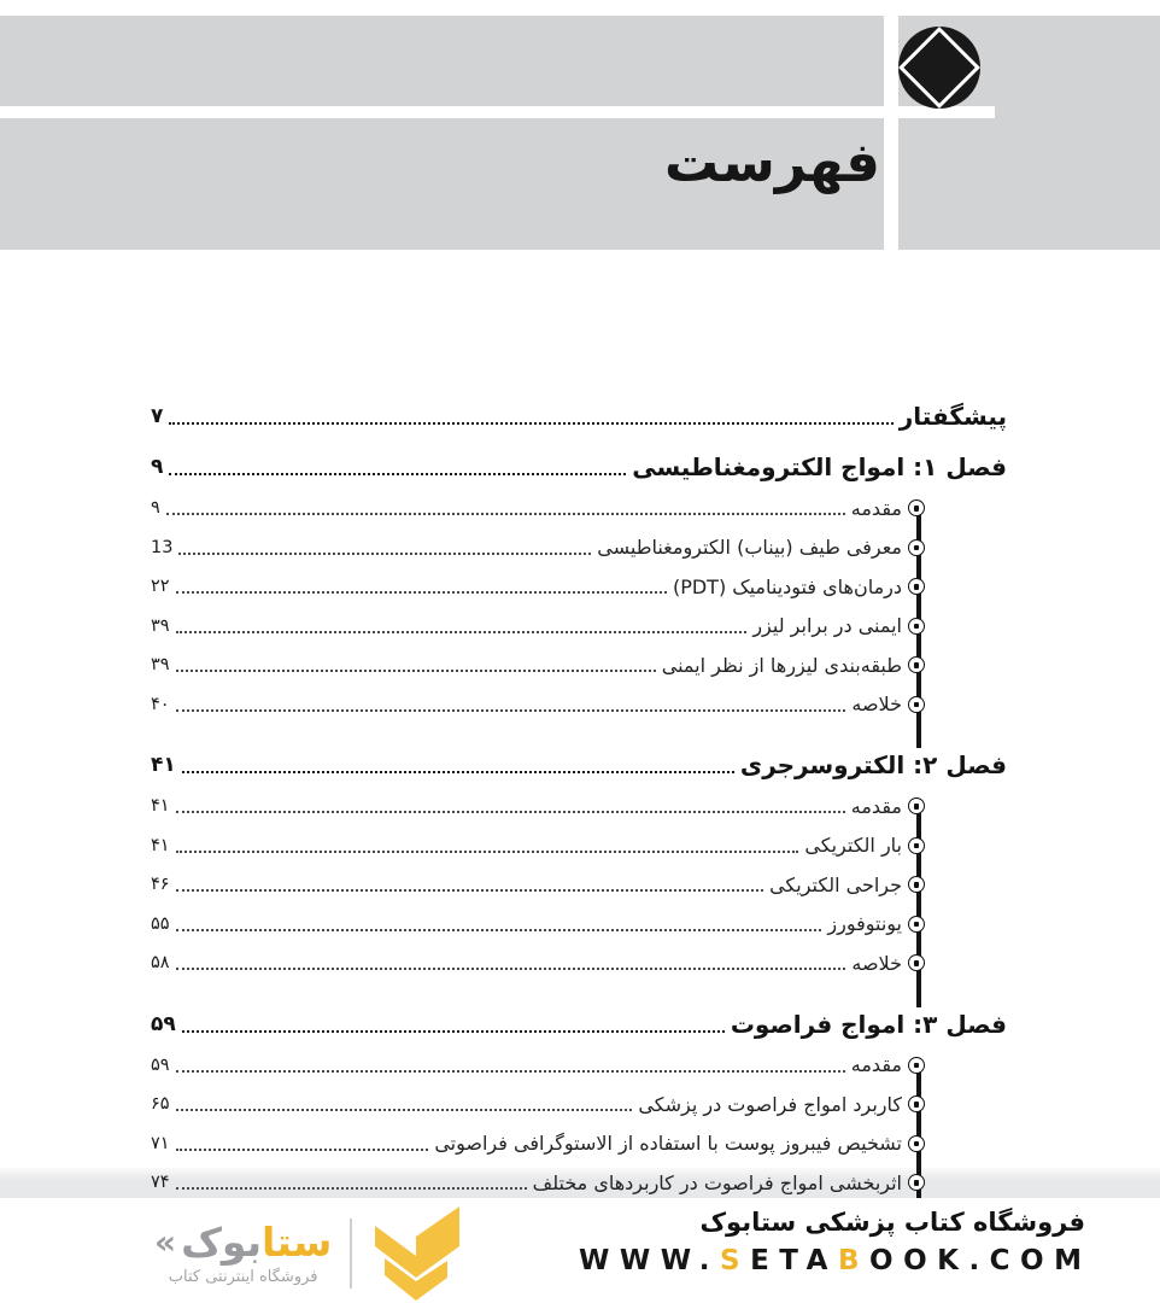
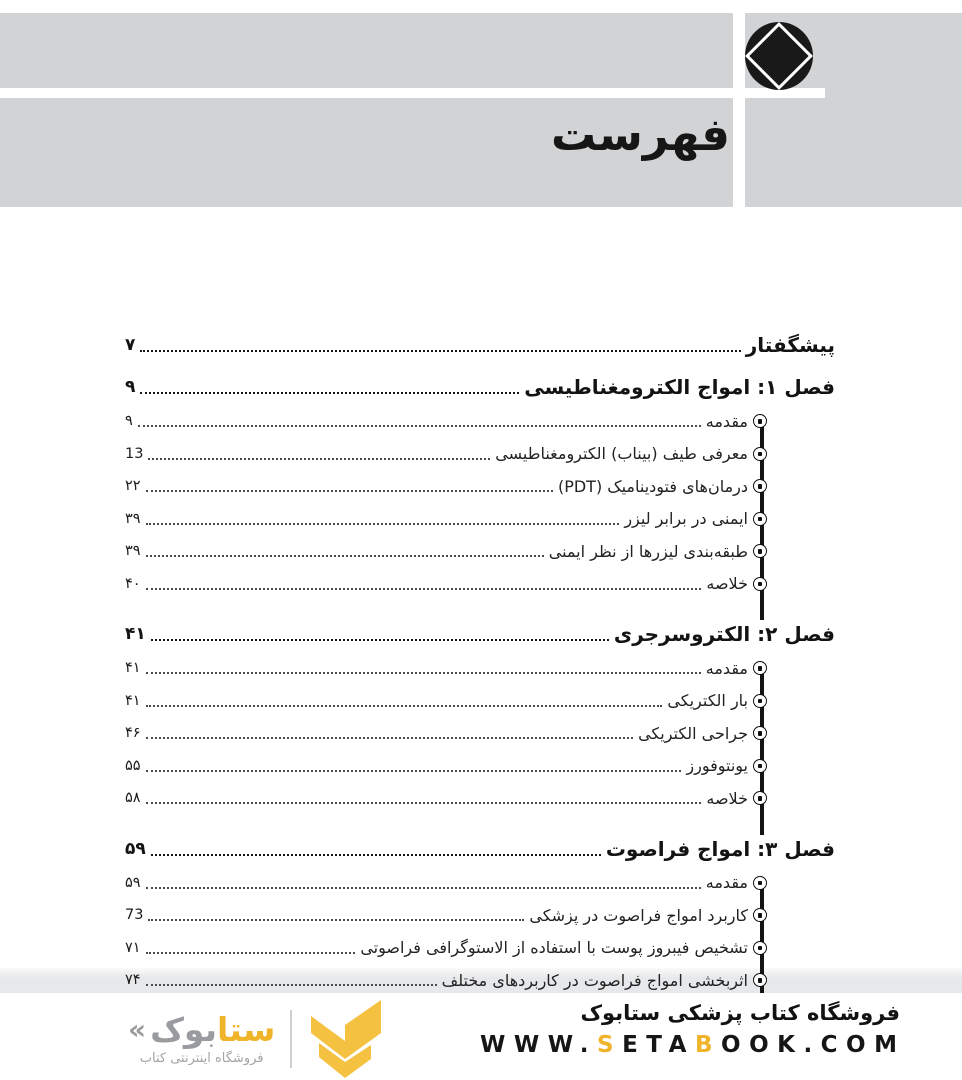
  فهرست
  پیشگفتار
  ۷
  فصل ۱: امواج الکترومغناطیسی
  ۹
  مقدمه
  ۹
  معرفی طیف (بیناب) الکترومغناطیسی
  13
  درمان‌های فتودینامیک (PDT)
  ۲۲
  ایمنی در برابر لیزر
  ۳۹
  طبقه‌بندی لیزرها از نظر ایمنی
  ۳۹
  خلاصه
  ۴۰
  فصل ۲: الکتروسرجری
  ۴۱
  مقدمه
  ۴۱
  بار الکتریکی
  ۴۱
  جراحی الکتریکی
  ۴۶
  یونتوفورز
  ۵۵
  خلاصه
  ۵۸
  فصل ۳: امواج فراصوت
  ۵۹
  مقدمه
  ۵۹
  کاربرد امواج فراصوت در پزشکی
- ۶۵
+ 73
  تشخیص فیبروز پوست با استفاده از الاستوگرافی فراصوتی
  ۷۱
  اثربخشی امواج فراصوت در کاربردهای مختلف
  ۷۴
  فروشگاه کتاب پزشکی ستابوک
  WWW.SETABOOK.COM
  «
  ستابوک
  فروشگاه اینترنتی کتاب
